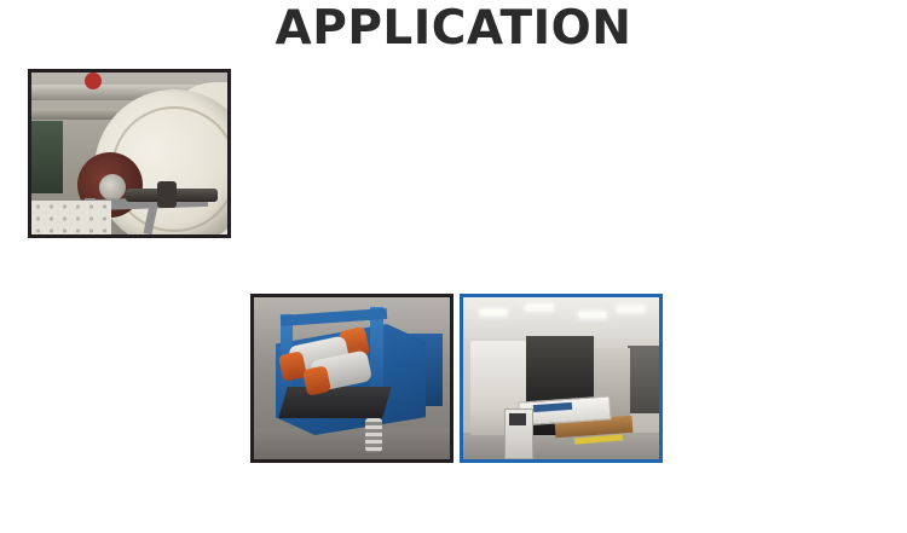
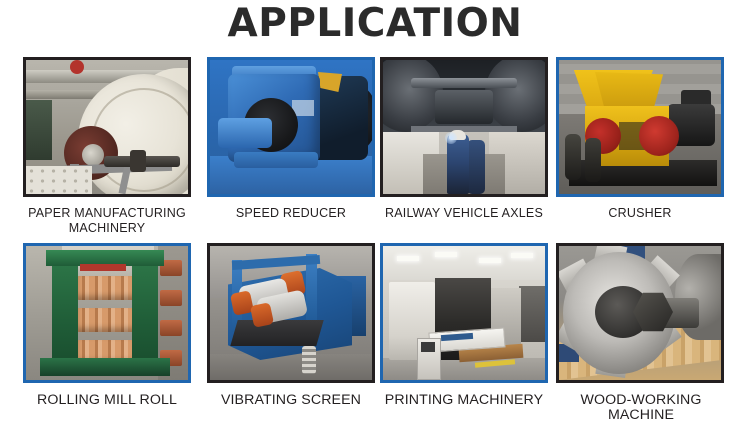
  APPLICATION
+ PAPER MANUFACTURING MACHINERY
+ SPEED REDUCER
+ RAILWAY VEHICLE AXLES
+ CRUSHER
+ ROLLING MILL ROLL
+ VIBRATING SCREEN
+ PRINTING MACHINERY
+ WOOD-WORKING MACHINE
